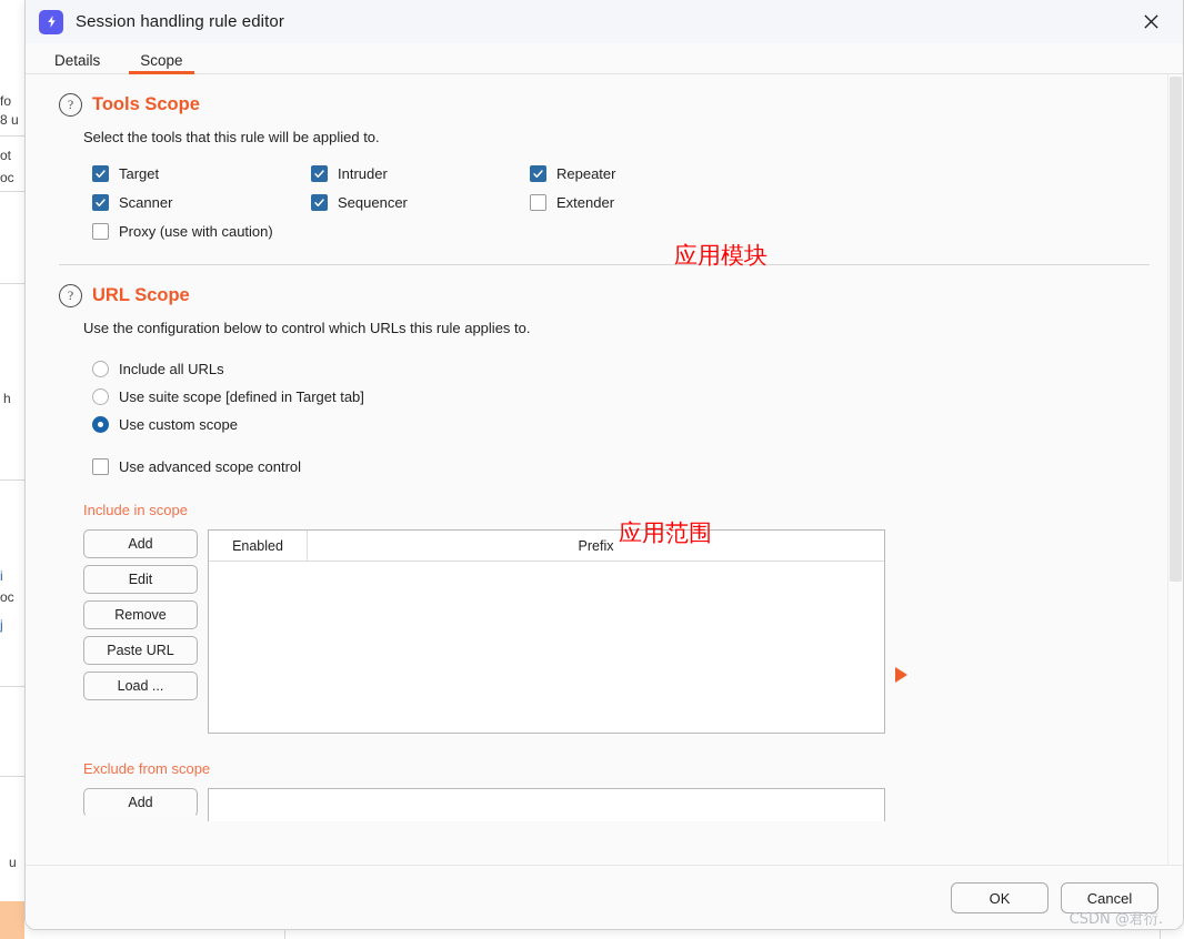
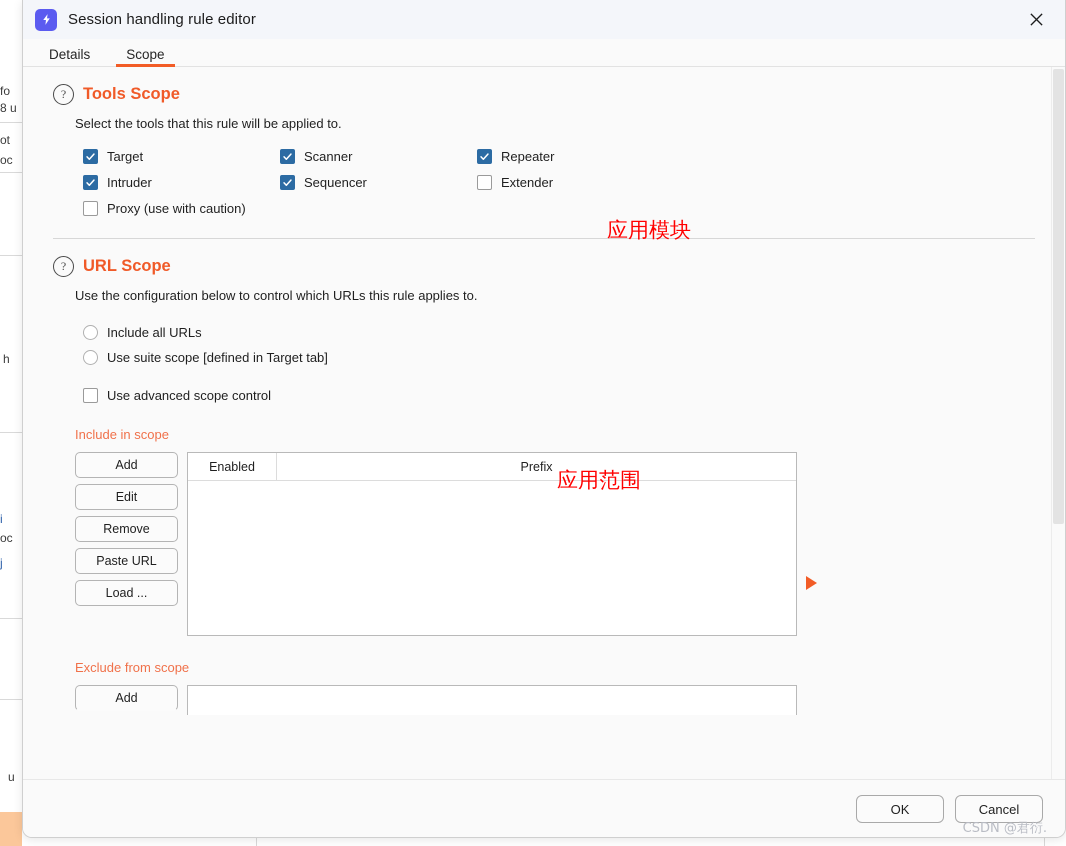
  fo
  8 u
  ot
  oc
  h
  i
  oc
  j
  u
  Session handling rule editor
  Details
  Scope
  ?
  Tools Scope
  Select the tools that this rule will be applied to.
  Target
- Intruder
+ Scanner
  Repeater
- Scanner
+ Intruder
  Sequencer
  Extender
  Proxy (use with caution)
  ?
  URL Scope
  Use the configuration below to control which URLs this rule applies to.
  Include all URLs
  Use suite scope [defined in Target tab]
- Use custom scope
  Use advanced scope control
  Include in scope
  Add
  Edit
  Remove
  Paste URL
  Load ...
  Enabled
  Prefix
  Exclude from scope
  Add
  应用模块
  应用范围
  OK
  Cancel
  CSDN @君衍.
